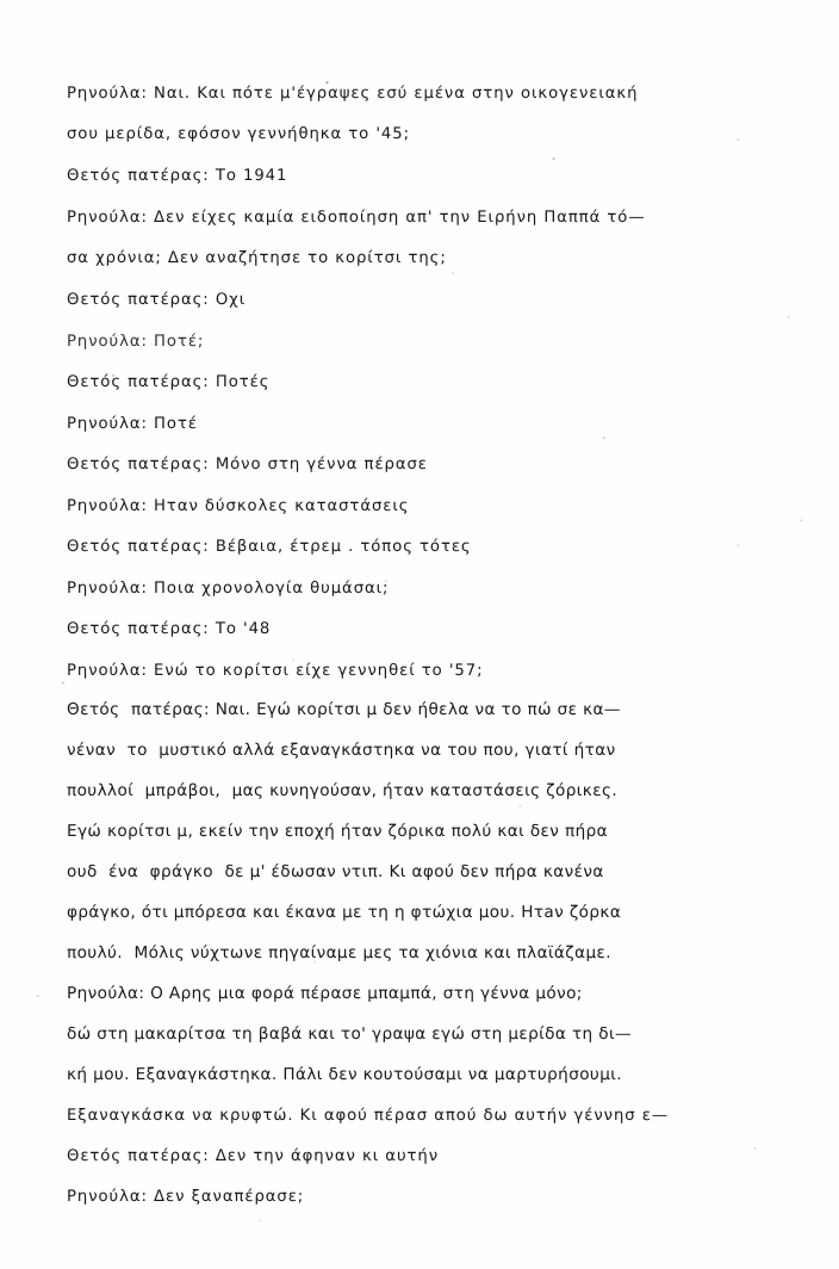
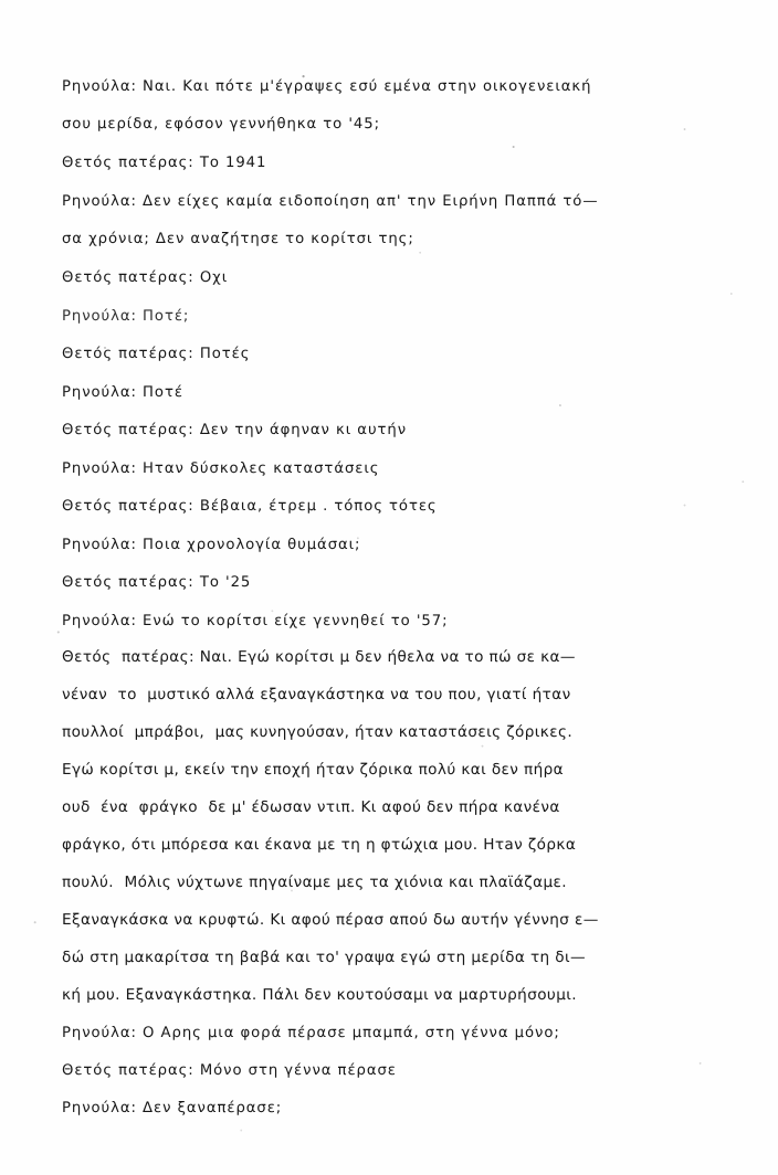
  Ρηνούλα: Ναι. Και πότε μ'έγραψες εσύ εμένα στην οικογενειακή
  σου μερίδα, εφόσον γεννήθηκα το '45;
  Θετός πατέρας: Το 1941
  Ρηνούλα: Δεν είχες καμία ειδοποίηση απ' την Ειρήνη Παππά τό—
  σα χρόνια; Δεν αναζήτησε το κορίτσι της;
  Θετός πατέρας: Οχι
  Ρηνούλα: Ποτέ;
  Θετός πατέρας: Ποτές
  Ρηνούλα: Ποτέ
- Θετός πατέρας: Μόνο στη γέννα πέρασε
+ Θετός πατέρας: Δεν την άφηναν κι αυτήν
  Ρηνούλα: Ηταν δύσκολες καταστάσεις
  Θετός πατέρας: Βέβαια, έτρεμ . τόπος τότες
  Ρηνούλα: Ποια χρονολογία θυμάσαι;
- Θετός πατέρας: Το '48
+ Θετός πατέρας: Το '25
  Ρηνούλα: Ενώ το κορίτσι είχε γεννηθεί το '57;
  Θετός πατέρας: Ναι. Εγώ κορίτσι μ δεν ήθελα να το πώ σε κα—
  νέναν το μυστικό αλλά εξαναγκάστηκα να του που, γιατί ήταν
  πουλλοί μπράβοι, μας κυνηγούσαν, ήταν καταστάσεις ζόρικες.
  Εγώ κορίτσι μ, εκείν την εποχή ήταν ζόρικα πολύ και δεν πήρα
  ουδ ένα φράγκο δε μ' έδωσαν ντιπ. Κι αφού δεν πήρα κανένα
  φράγκο, ότι μπόρεσα και έκανα με τη η φτώχια μου. Ητaν ζόρκα
  πουλύ. Μόλις νύχτωνε πηγαίναμε μες τα χιόνια και πλαϊάζαμε.
- Ρηνούλα: Ο Αρης μια φορά πέρασε μπαμπά, στη γέννα μόνο;
+ Εξαναγκάσκα να κρυφτώ. Κι αφού πέρασ απού δω αυτήν γέννησ ε—
  δώ στη μακαρίτσα τη βαβά και το' γραψα εγώ στη μερίδα τη δι—
  κή μου. Εξαναγκάστηκα. Πάλι δεν κουτούσαμι να μαρτυρήσουμι.
- Εξαναγκάσκα να κρυφτώ. Κι αφού πέρασ απού δω αυτήν γέννησ ε—
+ Ρηνούλα: Ο Αρης μια φορά πέρασε μπαμπά, στη γέννα μόνο;
- Θετός πατέρας: Δεν την άφηναν κι αυτήν
+ Θετός πατέρας: Μόνο στη γέννα πέρασε
  Ρηνούλα: Δεν ξαναπέρασε;
